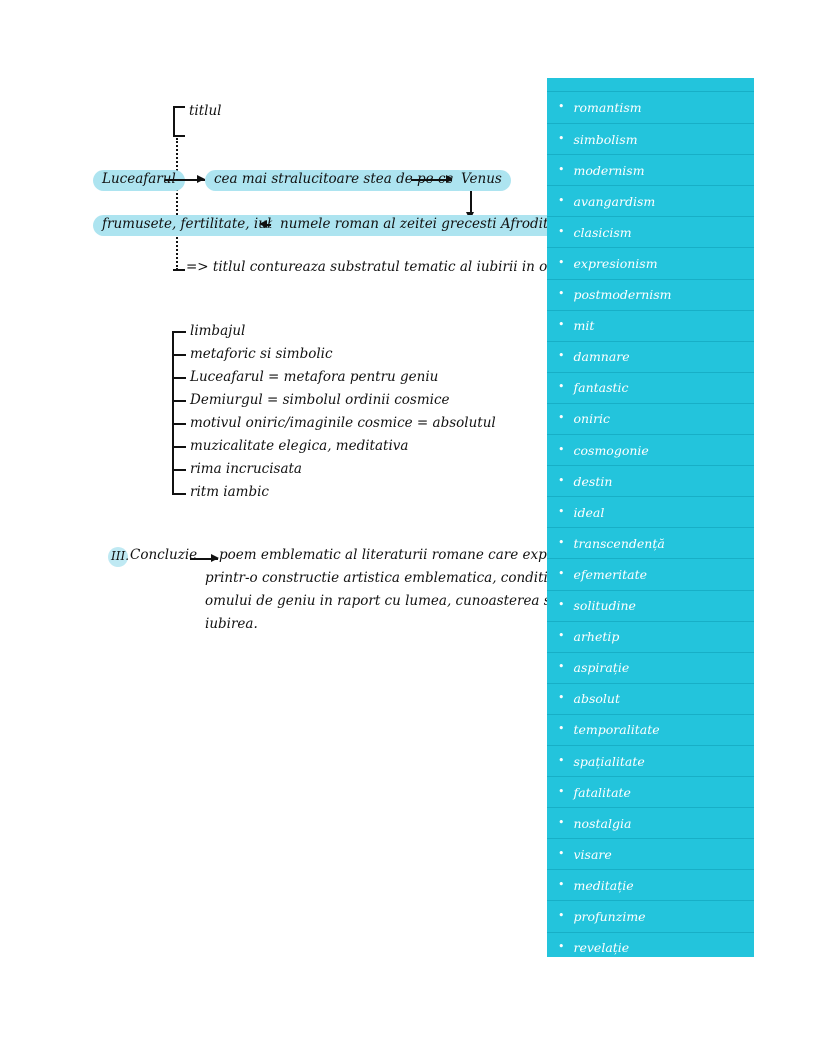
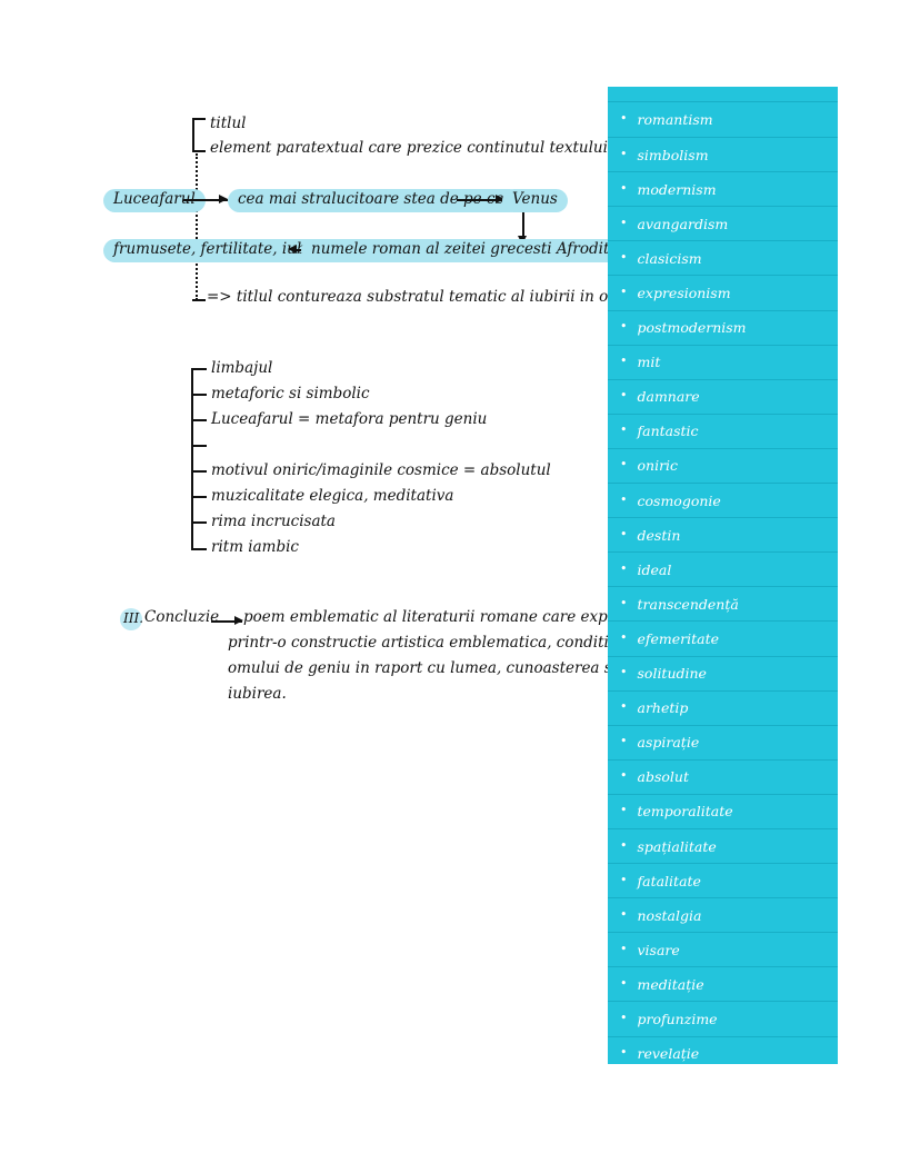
  titlul
+ element paratextual care prezice continutul textului
  Luceafar
  cea mai stralucitoare stea de
  Venus
  frumusete, fertilitate, iu
  numele roman al zeitei grecesti Afrodit
  => titlul contureaza substratul tematic al iubirii in o
  limbajul
  metaforic si simbolic
  Luceafarul = metafora pentru geniu
- Demiurgul = simbolul ordinii cosmice
  motivul oniric/imaginile cosmice = absolutul
  muzicalitate elegica, meditativa
  rima incrucisata
  ritm iambic
  III.
  Concluzie
  poem emblematic al literaturii romane care exp
  printr-o constructie artistica emblematica, conditi
  omului de geniu in raport cu lumea, cunoasterea
  iubirea.
  •
  romantism
  •
  simbolism
  •
  modernism
  •
  avangardism
  •
  clasicism
  •
  expresionism
  •
  postmodernism
  •
  mit
  •
  damnare
  •
  fantastic
  •
  oniric
  •
  cosmogonie
  •
  destin
  •
  ideal
  •
  transcendență
  •
  efemeritate
  •
  solitudine
  •
  arhetip
  •
  aspirație
  •
  absolut
  •
  temporalitate
  •
  spațialitate
  •
  fatalitate
  •
  nostalgia
  •
  visare
  •
  meditație
  •
  profunzime
  •
  revelație
